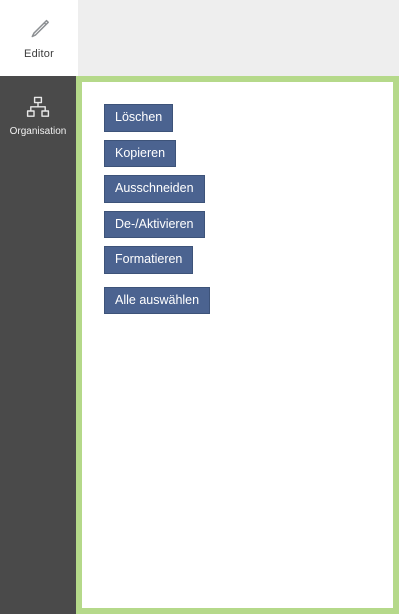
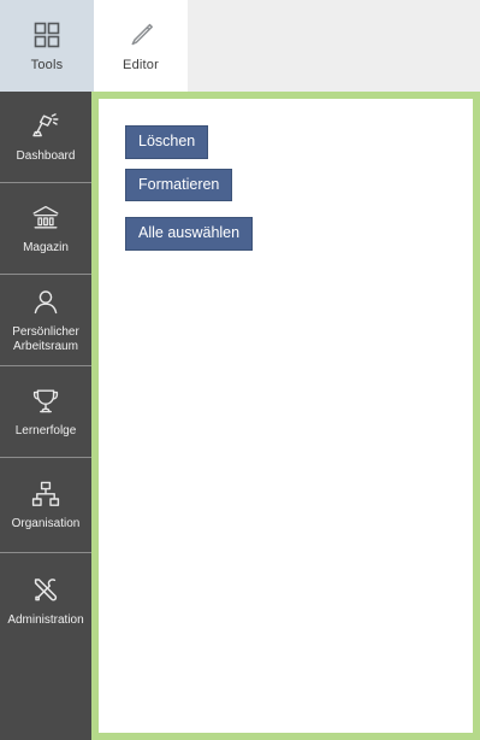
+ Tools
  Editor
+ Dashboard
+ Magazin
+ Persönlicher Arbeitsraum
+ Lernerfolge
  Organisation
+ Administration
  Löschen
- Kopieren
- Ausschneiden
- De-/Aktivieren
  Formatieren
  Alle auswählen
